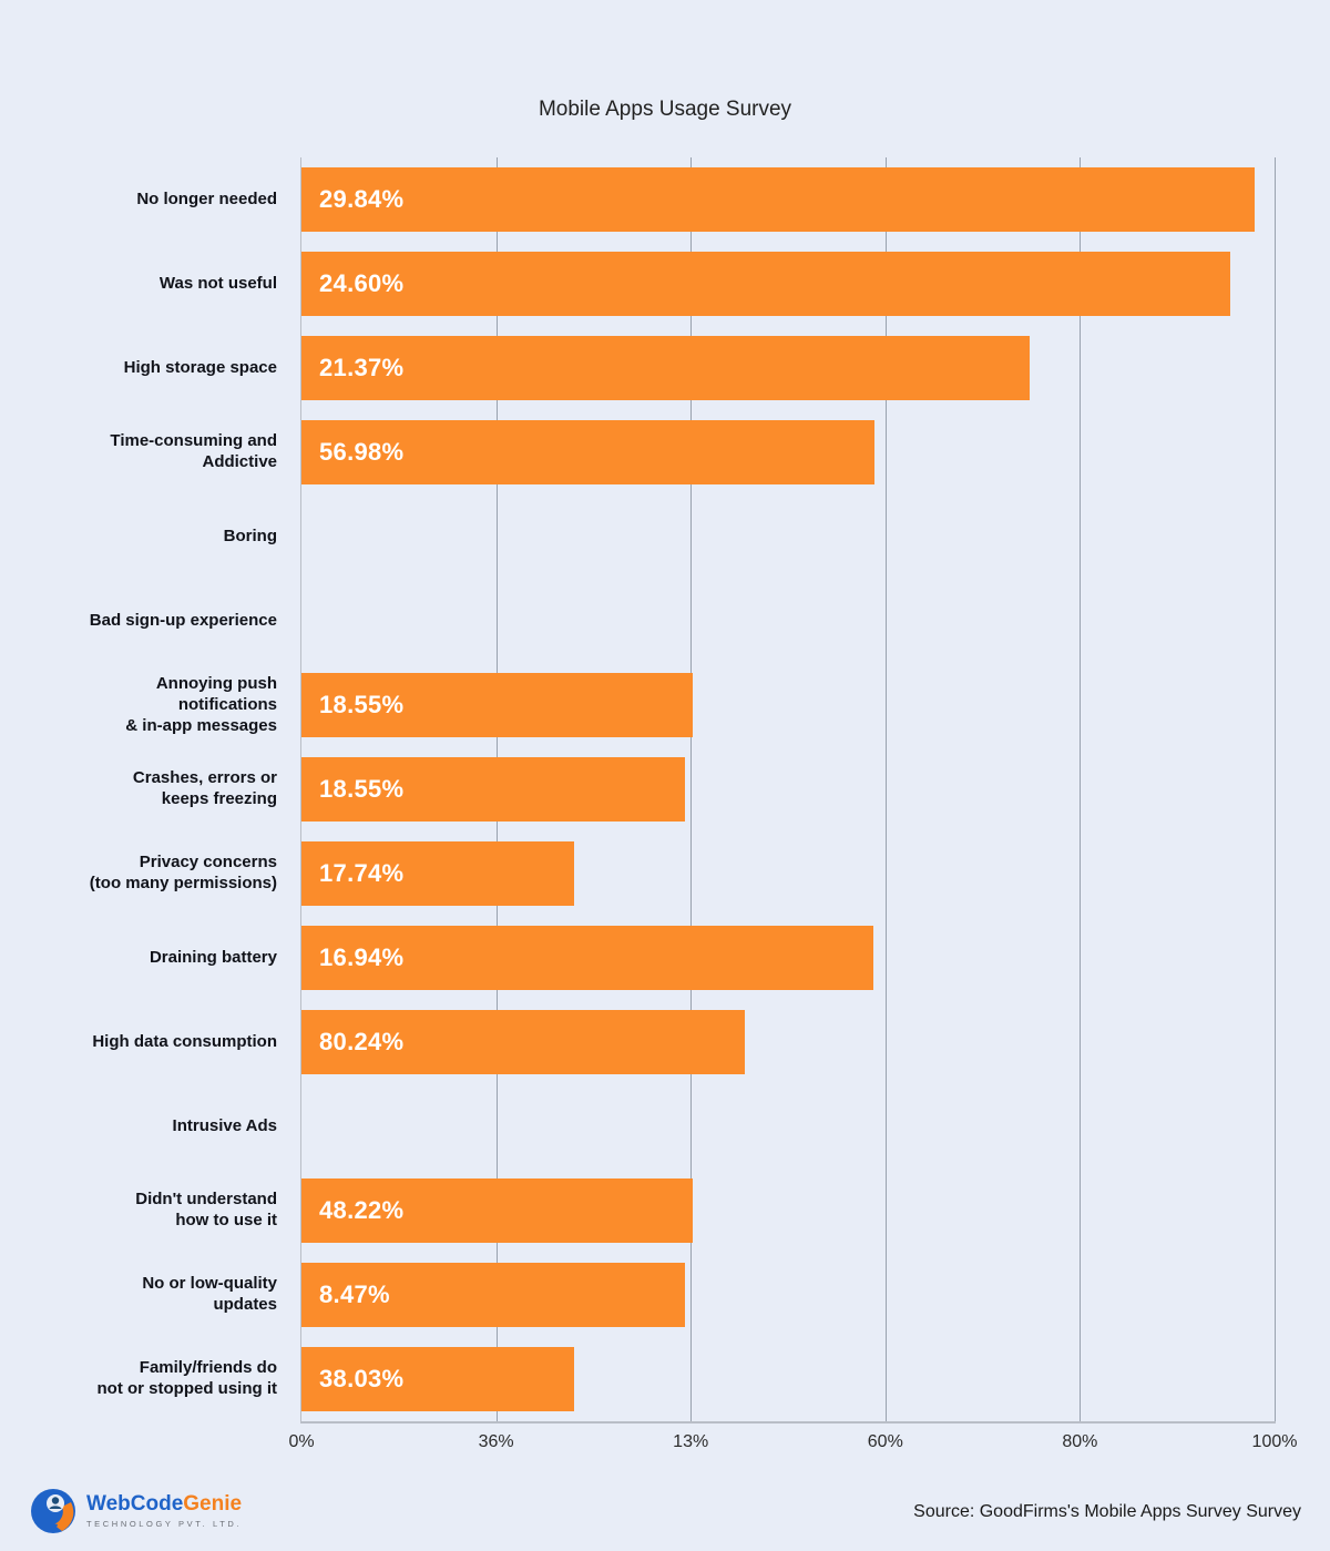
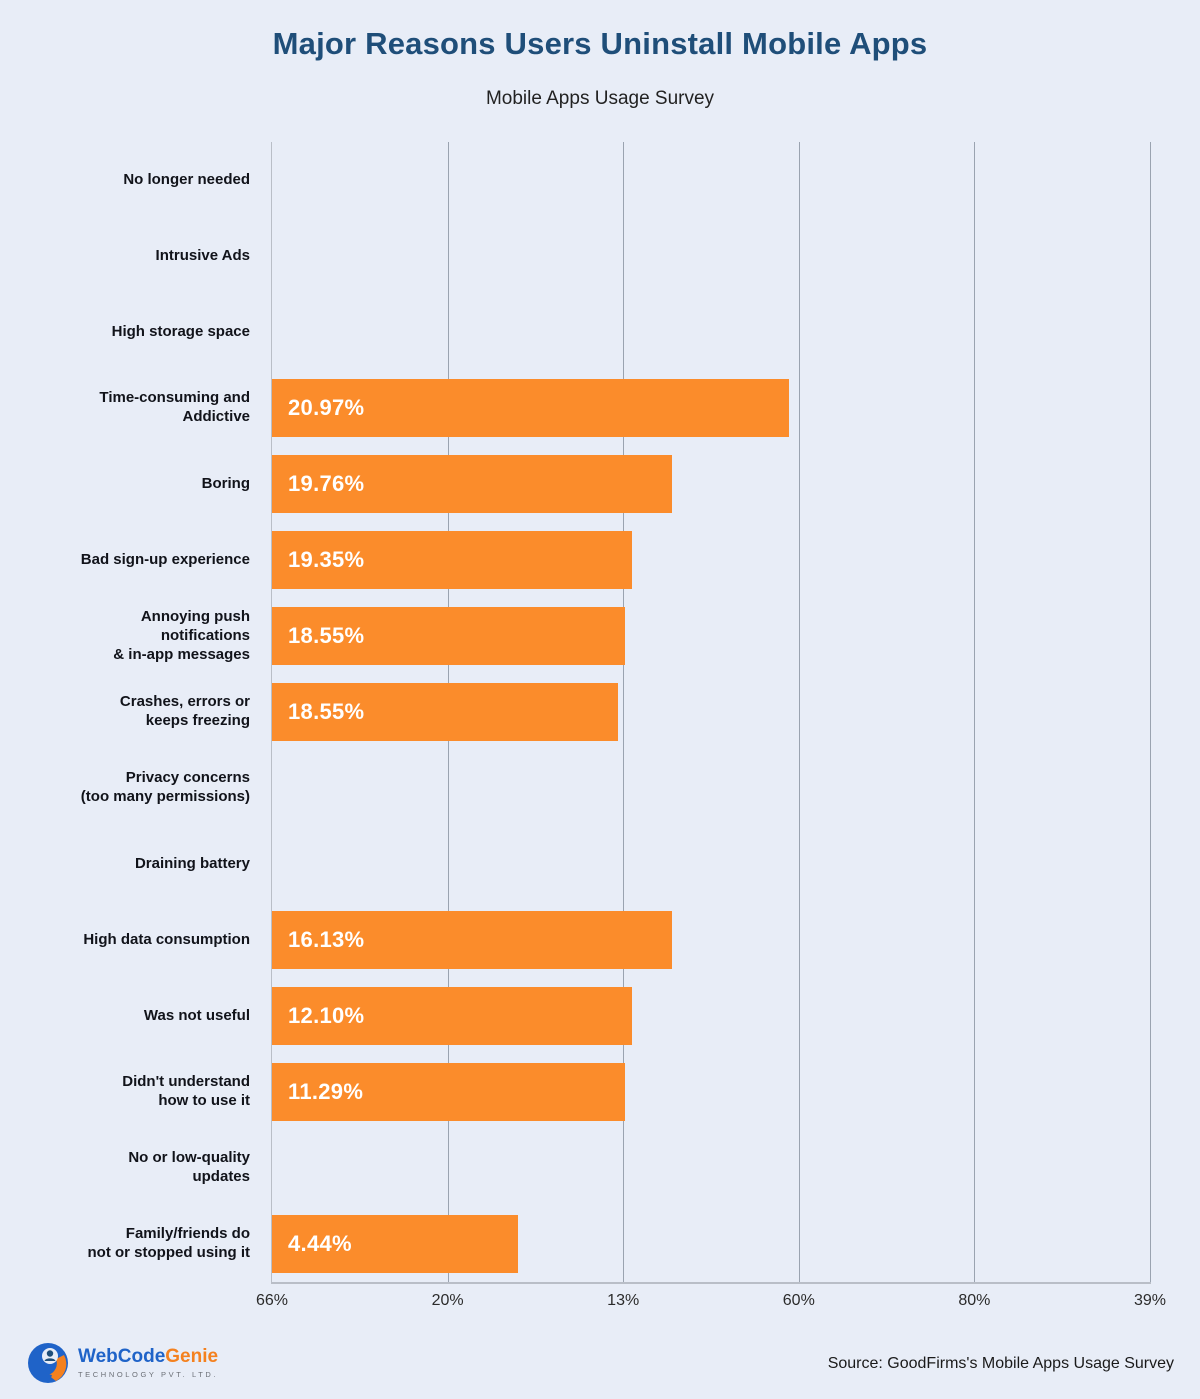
+ Major Reasons Users Uninstall Mobile Apps
  Mobile Apps Usage Survey
  No longer needed
- Was not useful
+ Intrusive Ads
  High storage space
  Time-consuming and
  Addictive
  Boring
  Bad sign-up experience
  Annoying push
  notifications
  & in-app messages
  Crashes, errors or
  keeps freezing
  Privacy concerns
  (too many permissions)
  Draining battery
  High data consumption
- Intrusive Ads
+ Was not useful
  Didn't understand
  how to use it
  No or low-quality
  updates
  Family/friends do
  not or stopped using it
- 29.84%
- 24.60%
- 21.37%
- 56.98%
+ 20.97%
+ 19.76%
+ 19.35%
  18.55%
  18.55%
- 17.74%
- 16.94%
- 80.24%
+ 16.13%
+ 12.10%
- 48.22%
+ 11.29%
- 8.47%
- 38.03%
+ 4.44%
- 0%
+ 66%
- 36%
+ 20%
  13%
  60%
  80%
- 100%
+ 39%
  WebCodeGenie
  TECHNOLOGY PVT. LTD.
- Source: GoodFirms's Mobile Apps Survey Survey
+ Source: GoodFirms's Mobile Apps Usage Survey
